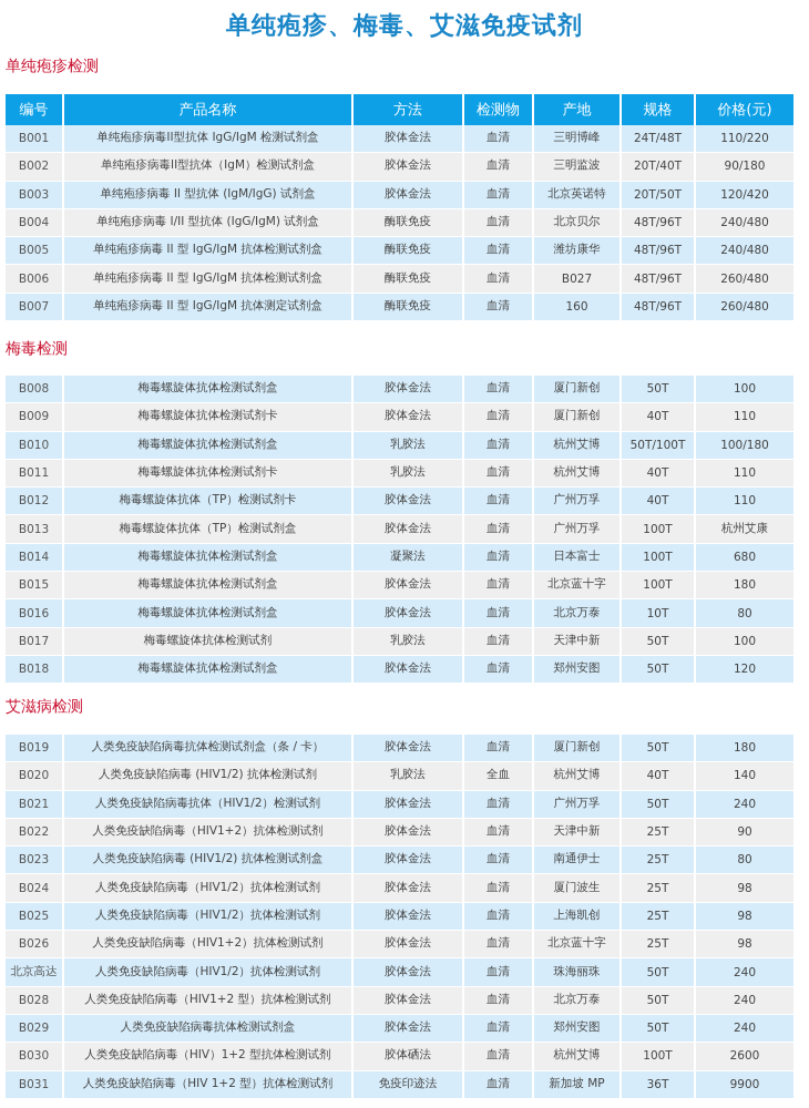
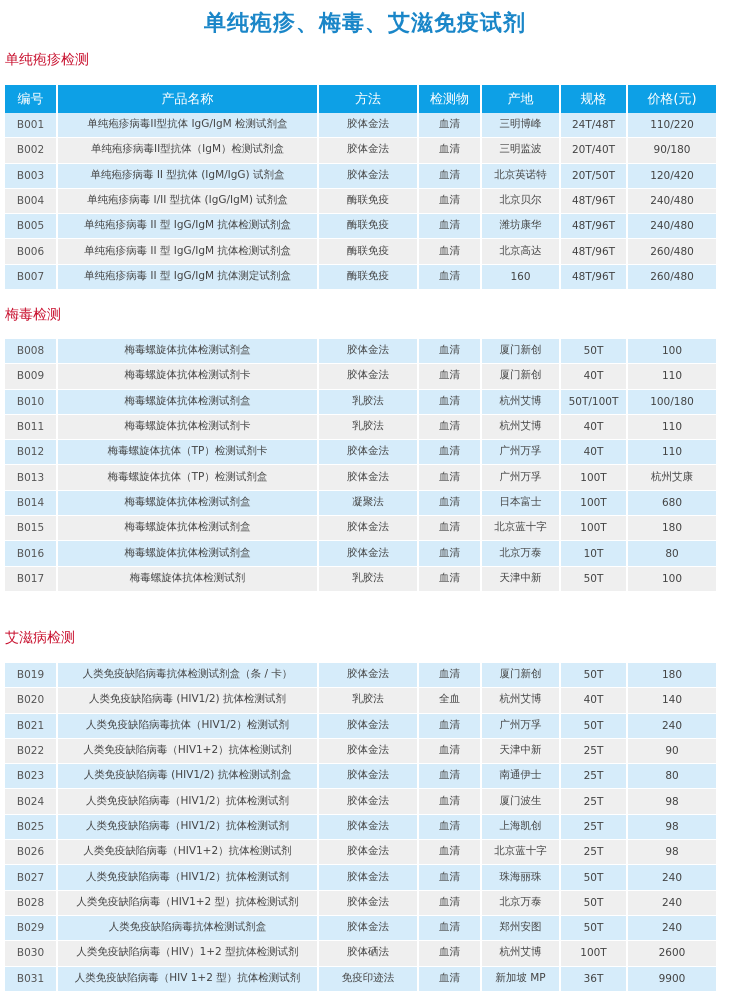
  单纯疱疹、梅毒、艾滋免疫试剂
  单纯疱疹检测
  编号	产品名称	方法	检测物	产地	规格	价格(元)
  B001	单纯疱疹病毒II型抗体 IgG/IgM 检测试剂盒	胶体金法	血清	三明博峰	24T/48T	110/220
  B002	单纯疱疹病毒II型抗体（IgM）检测试剂盒	胶体金法	血清	三明监波	20T/40T	90/180
  B003	单纯疱疹病毒 II 型抗体 (IgM/IgG) 试剂盒	胶体金法	血清	北京英诺特	20T/50T	120/420
  B004	单纯疱疹病毒 I/II 型抗体 (IgG/IgM) 试剂盒	酶联免疫	血清	北京贝尔	48T/96T	240/480
  B005	单纯疱疹病毒 II 型 IgG/IgM 抗体检测试剂盒	酶联免疫	血清	潍坊康华	48T/96T	240/480
- B006	单纯疱疹病毒 II 型 IgG/IgM 抗体检测试剂盒	酶联免疫	血清	B027	48T/96T	260/480
+ B006	单纯疱疹病毒 II 型 IgG/IgM 抗体检测试剂盒	酶联免疫	血清	北京高达	48T/96T	260/480
  B007	单纯疱疹病毒 II 型 IgG/IgM 抗体测定试剂盒	酶联免疫	血清	160	48T/96T	260/480
  梅毒检测
  B008	梅毒螺旋体抗体检测试剂盒	胶体金法	血清	厦门新创	50T	100
  B009	梅毒螺旋体抗体检测试剂卡	胶体金法	血清	厦门新创	40T	110
  B010	梅毒螺旋体抗体检测试剂盒	乳胶法	血清	杭州艾博	50T/100T	100/180
  B011	梅毒螺旋体抗体检测试剂卡	乳胶法	血清	杭州艾博	40T	110
  B012	梅毒螺旋体抗体（TP）检测试剂卡	胶体金法	血清	广州万孚	40T	110
  B013	梅毒螺旋体抗体（TP）检测试剂盒	胶体金法	血清	广州万孚	100T	杭州艾康
  B014	梅毒螺旋体抗体检测试剂盒	凝聚法	血清	日本富士	100T	680
  B015	梅毒螺旋体抗体检测试剂盒	胶体金法	血清	北京蓝十字	100T	180
  B016	梅毒螺旋体抗体检测试剂盒	胶体金法	血清	北京万泰	10T	80
  B017	梅毒螺旋体抗体检测试剂	乳胶法	血清	天津中新	50T	100
- B018	梅毒螺旋体抗体检测试剂盒	胶体金法	血清	郑州安图	50T	120
  艾滋病检测
  B019	人类免疫缺陷病毒抗体检测试剂盒（条 / 卡）	胶体金法	血清	厦门新创	50T	180
  B020	人类免疫缺陷病毒 (HIV1/2) 抗体检测试剂	乳胶法	全血	杭州艾博	40T	140
  B021	人类免疫缺陷病毒抗体（HIV1/2）检测试剂	胶体金法	血清	广州万孚	50T	240
  B022	人类免疫缺陷病毒（HIV1+2）抗体检测试剂	胶体金法	血清	天津中新	25T	90
  B023	人类免疫缺陷病毒 (HIV1/2) 抗体检测试剂盒	胶体金法	血清	南通伊士	25T	80
  B024	人类免疫缺陷病毒（HIV1/2）抗体检测试剂	胶体金法	血清	厦门波生	25T	98
  B025	人类免疫缺陷病毒（HIV1/2）抗体检测试剂	胶体金法	血清	上海凯创	25T	98
  B026	人类免疫缺陷病毒（HIV1+2）抗体检测试剂	胶体金法	血清	北京蓝十字	25T	98
- 北京高达	人类免疫缺陷病毒（HIV1/2）抗体检测试剂	胶体金法	血清	珠海丽珠	50T	240
+ B027	人类免疫缺陷病毒（HIV1/2）抗体检测试剂	胶体金法	血清	珠海丽珠	50T	240
  B028	人类免疫缺陷病毒（HIV1+2 型）抗体检测试剂	胶体金法	血清	北京万泰	50T	240
  B029	人类免疫缺陷病毒抗体检测试剂盒	胶体金法	血清	郑州安图	50T	240
  B030	人类免疫缺陷病毒（HIV）1+2 型抗体检测试剂	胶体硒法	血清	杭州艾博	100T	2600
  B031	人类免疫缺陷病毒（HIV 1+2 型）抗体检测试剂	免疫印迹法	血清	新加坡 MP	36T	9900
